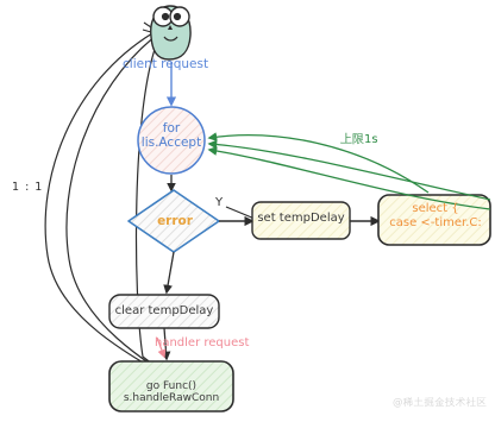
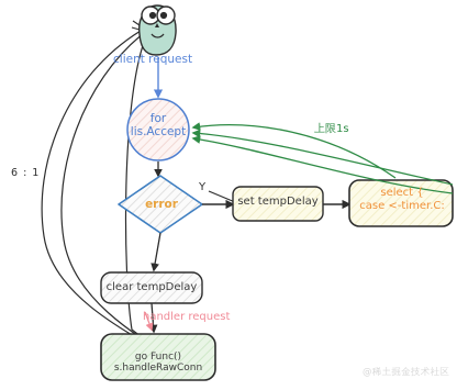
  for
  lis.Accept
  error
  set tempDelay
  select {
  case <-timer.C:
  clear tempDelay
  go Func()
  s.handleRawConn
  client request
  Y
  上限1s
  handler request
- 1 : 1
+ 6 : 1
  @稀土掘金技术社区
